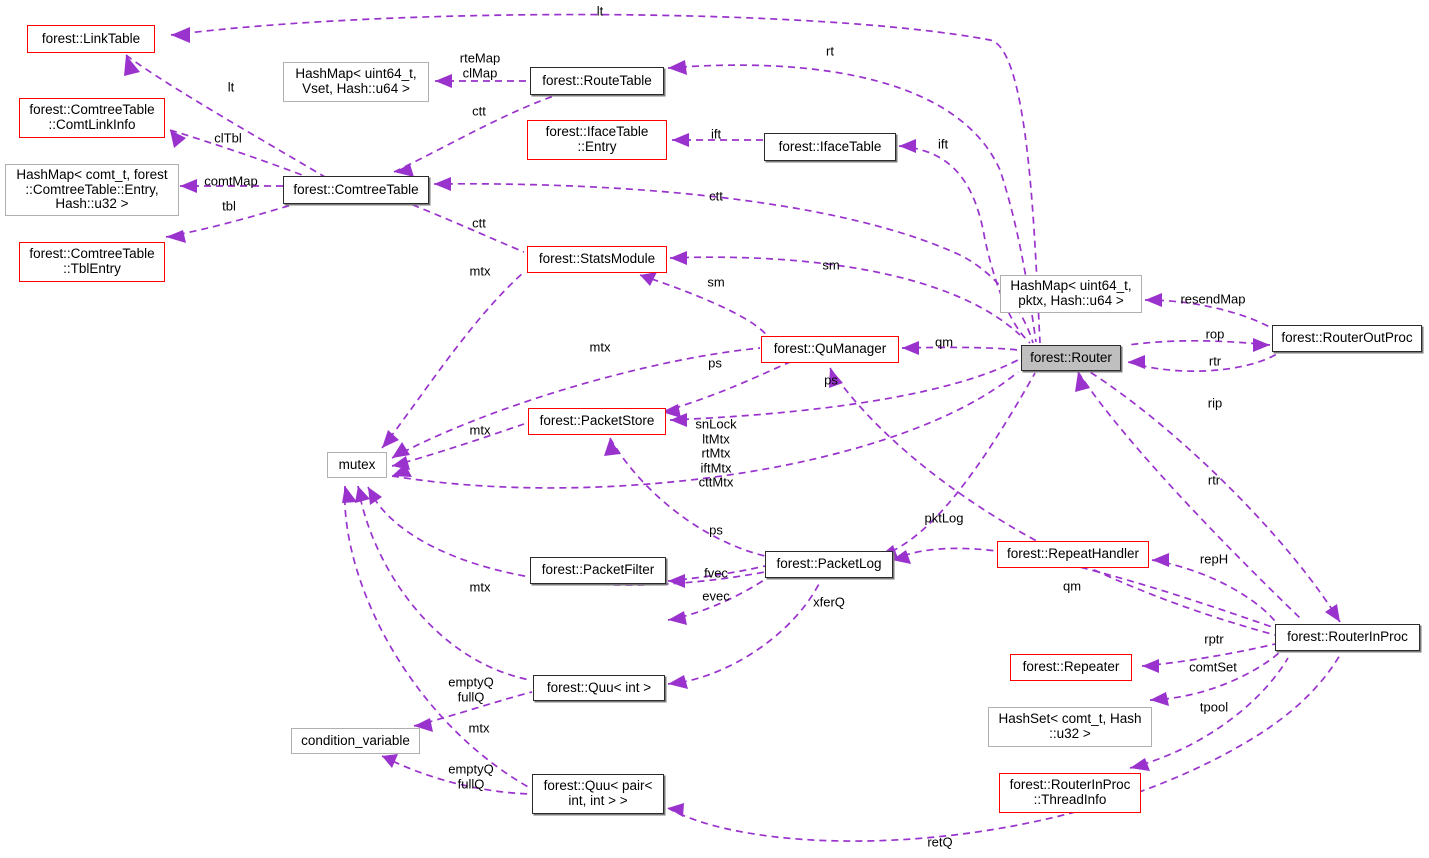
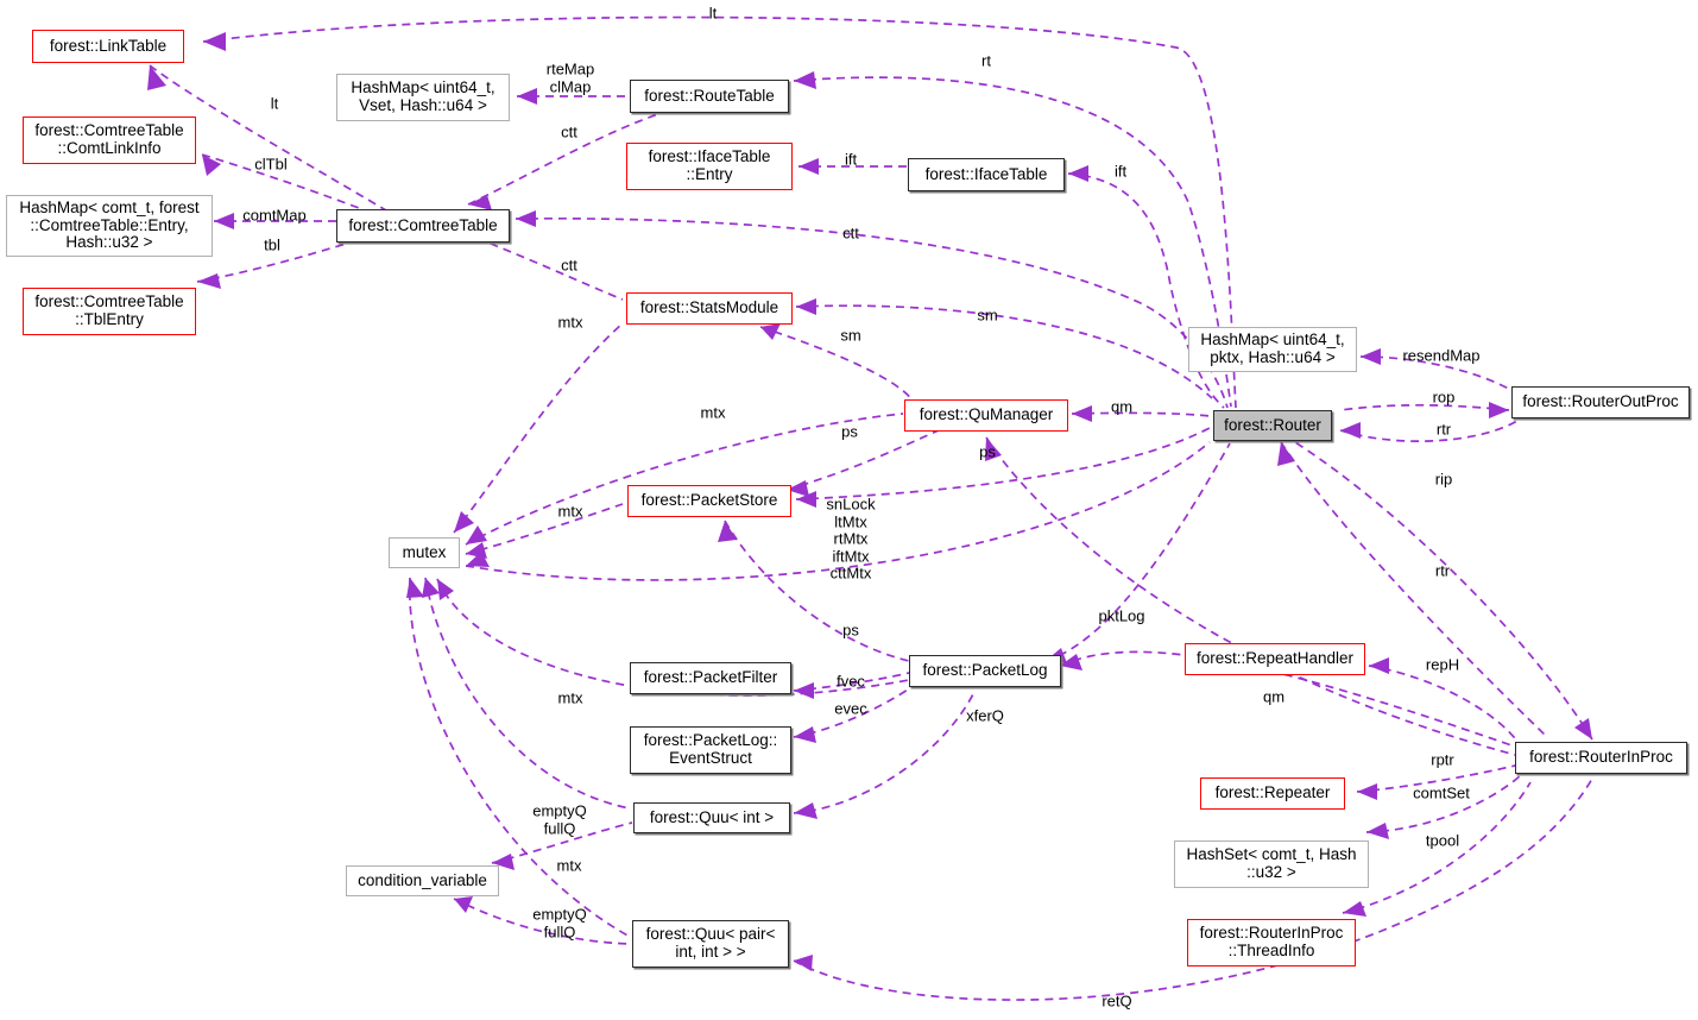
  forest::LinkTable
  forest::ComtreeTable
  ::ComtLinkInfo
  HashMap< comt_t, forest
  ::ComtreeTable::Entry,
  Hash::u32 >
  forest::ComtreeTable
  ::TblEntry
  HashMap< uint64_t,
  Vset, Hash::u64 >
  forest::RouteTable
  forest::IfaceTable
  ::Entry
  forest::IfaceTable
  forest::ComtreeTable
  forest::StatsModule
  HashMap< uint64_t,
  pktx, Hash::u64 >
  forest::QuManager
  forest::Router
  forest::RouterOutProc
  forest::PacketStore
  mutex
  forest::PacketFilter
  forest::PacketLog
  forest::RepeatHandler
+ forest::PacketLog::
+ EventStruct
  forest::RouterInProc
  forest::Quu< int >
  forest::Repeater
  HashSet< comt_t, Hash
  ::u32 >
  condition_variable
  forest::RouterInProc
  ::ThreadInfo
  forest::Quu< pair<
  int, int > >
  lt
  lt
  clTbl
  comtMap
  tbl
  rteMap
  clMap
  rt
  ctt
  ift
  ift
  ctt
  ctt
  mtx
  sm
  sm
  resendMap
  rop
  rtr
  qm
  mtx
  ps
  ps
  mtx
  snLock
  ltMtx
  rtMtx
  iftMtx
  cttMtx
  rip
  rtr
  ps
  fvec
  evec
  mtx
  pktLog
  repH
  qm
  xferQ
  emptyQ
  fullQ
  mtx
  emptyQ
  fullQ
  rptr
  comtSet
  tpool
  retQ
